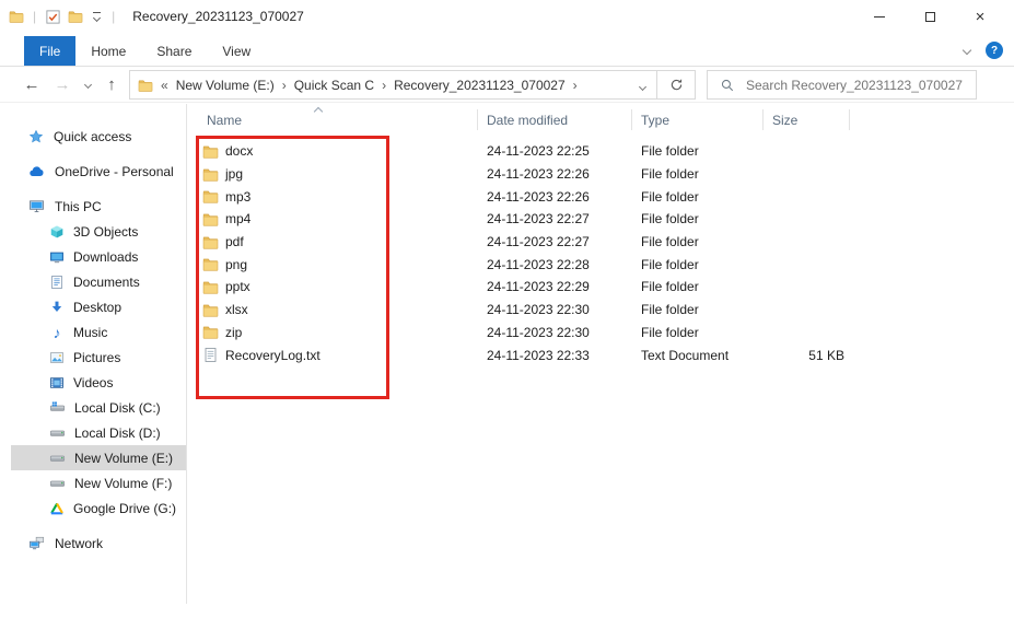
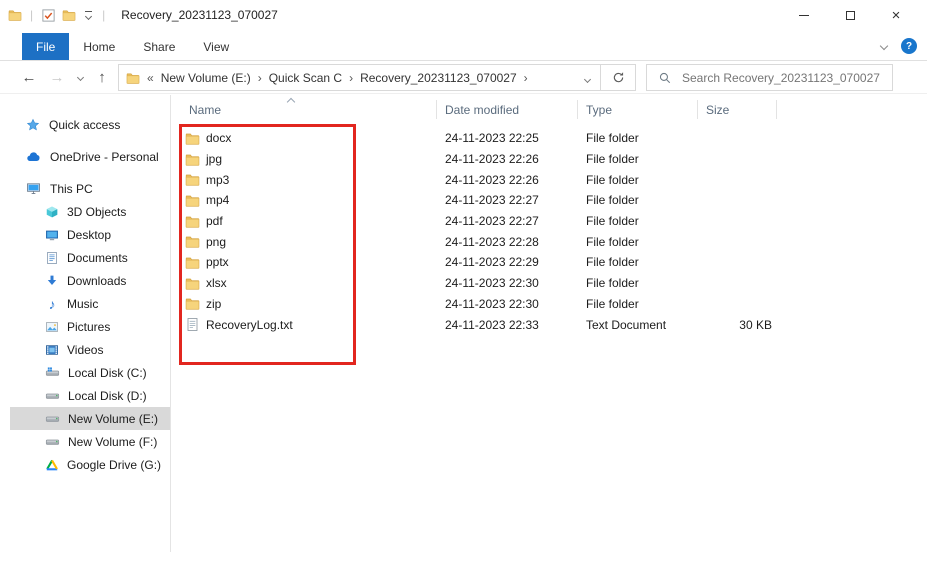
  |
  |
  Recovery_20231123_070027
  ×
  File
  Home
  Share
  View
  ?
  ←
  →
  ↑
  «
  New Volume (E:)
  ›
  Quick Scan C
  ›
  Recovery_20231123_070027
  ›
  Search Recovery_20231123_070027
  Quick access
  OneDrive - Personal
  This PC
  3D Objects
- Downloads
+ Desktop
  Documents
- Desktop
+ Downloads
  ♪
  Music
  Pictures
  Videos
  Local Disk (C:)
  Local Disk (D:)
  New Volume (E:)
  New Volume (F:)
  Google Drive (G:)
- Network
  Name
  Date modified
  Type
  Size
  docx
  24-11-2023 22:25
  File folder
  jpg
  24-11-2023 22:26
  File folder
  mp3
  24-11-2023 22:26
  File folder
  mp4
  24-11-2023 22:27
  File folder
  pdf
  24-11-2023 22:27
  File folder
  png
  24-11-2023 22:28
  File folder
  pptx
  24-11-2023 22:29
  File folder
  xlsx
  24-11-2023 22:30
  File folder
  zip
  24-11-2023 22:30
  File folder
  RecoveryLog.txt
  24-11-2023 22:33
  Text Document
- 51 KB
+ 30 KB
